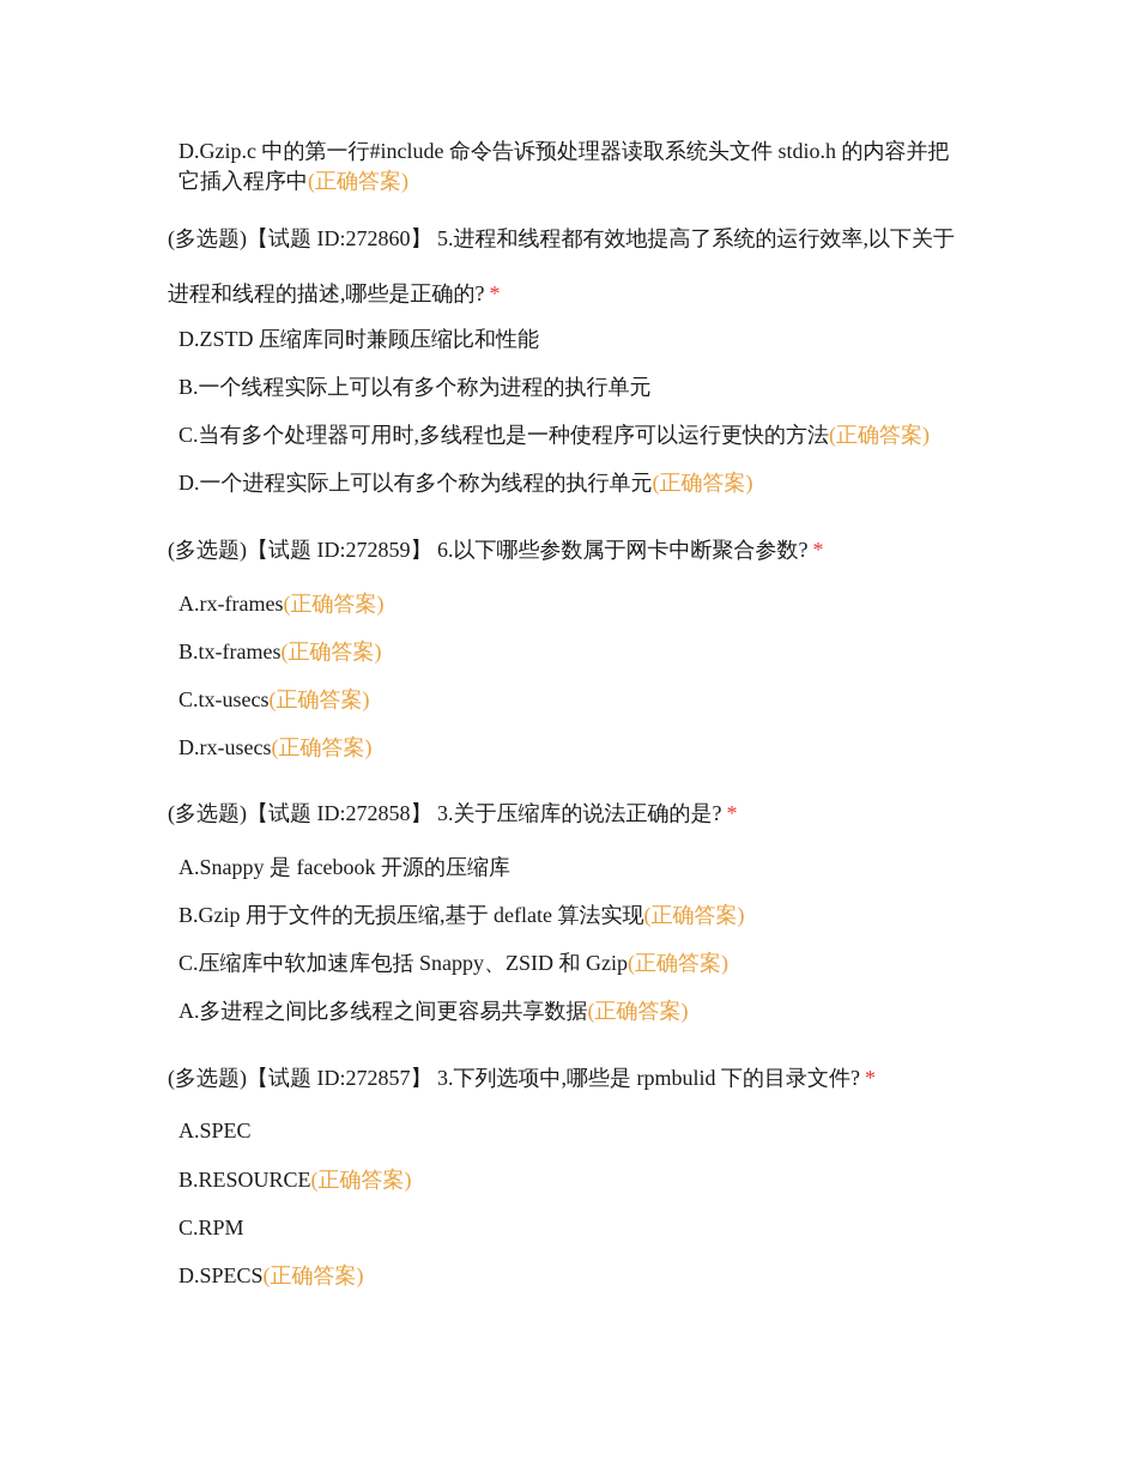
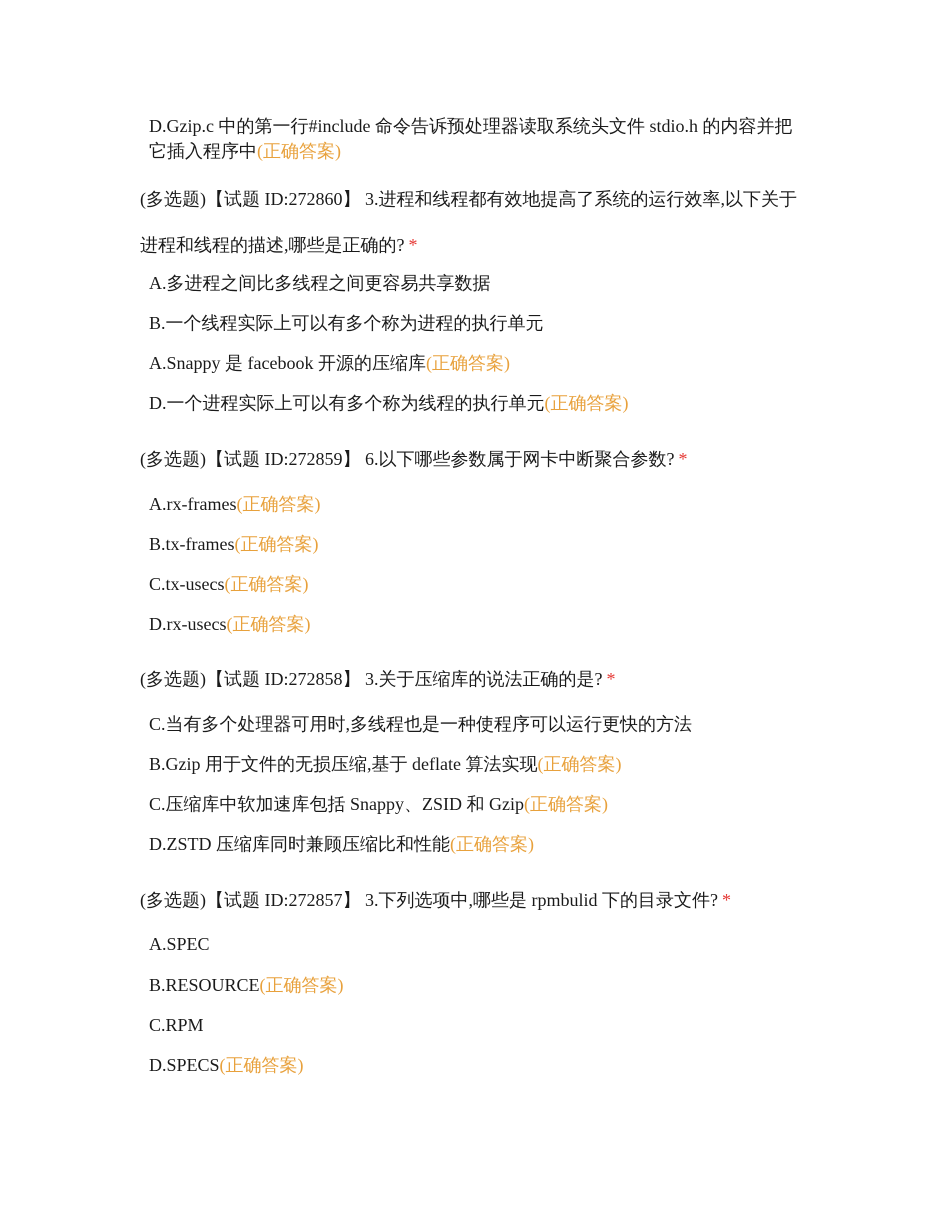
  D.Gzip.c 中的第一行#include 命令告诉预处理器读取系统头文件 stdio.h 的内容并把它插入程序中(正确答案)
- (多选题)【试题 ID:272860】 5.进程和线程都有效地提高了系统的运行效率,以下关于进程和线程的描述,哪些是正确的? *
+ (多选题)【试题 ID:272860】 3.进程和线程都有效地提高了系统的运行效率,以下关于进程和线程的描述,哪些是正确的? *
- D.ZSTD 压缩库同时兼顾压缩比和性能
+ A.多进程之间比多线程之间更容易共享数据
  B.一个线程实际上可以有多个称为进程的执行单元
- C.当有多个处理器可用时,多线程也是一种使程序可以运行更快的方法(正确答案)
+ A.Snappy 是 facebook 开源的压缩库(正确答案)
  D.一个进程实际上可以有多个称为线程的执行单元(正确答案)
  (多选题)【试题 ID:272859】 6.以下哪些参数属于网卡中断聚合参数? *
  A.rx-frames(正确答案)
  B.tx-frames(正确答案)
  C.tx-usecs(正确答案)
  D.rx-usecs(正确答案)
  (多选题)【试题 ID:272858】 3.关于压缩库的说法正确的是? *
- A.Snappy 是 facebook 开源的压缩库
+ C.当有多个处理器可用时,多线程也是一种使程序可以运行更快的方法
  B.Gzip 用于文件的无损压缩,基于 deflate 算法实现(正确答案)
  C.压缩库中软加速库包括 Snappy、ZSID 和 Gzip(正确答案)
- A.多进程之间比多线程之间更容易共享数据(正确答案)
+ D.ZSTD 压缩库同时兼顾压缩比和性能(正确答案)
  (多选题)【试题 ID:272857】 3.下列选项中,哪些是 rpmbulid 下的目录文件? *
  A.SPEC
  B.RESOURCE(正确答案)
  C.RPM
  D.SPECS(正确答案)
